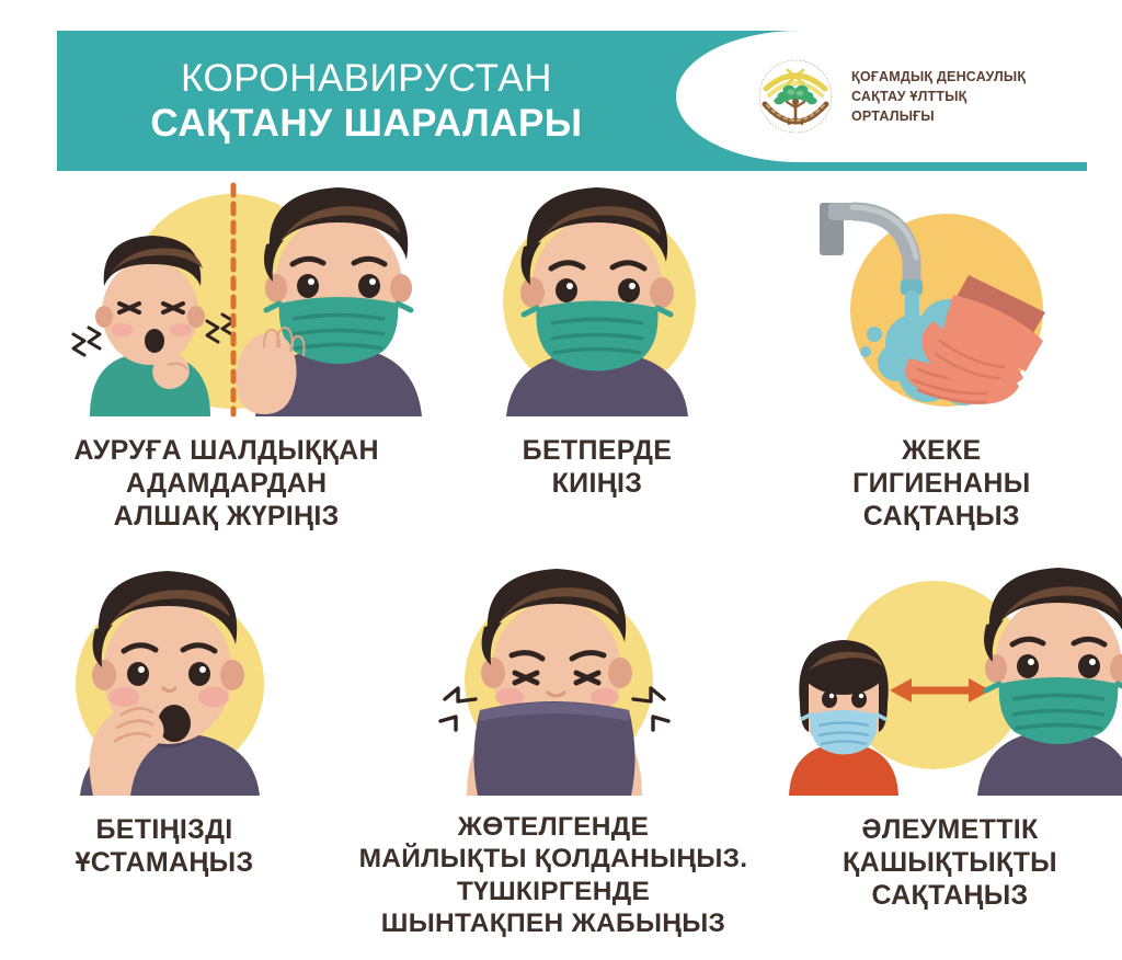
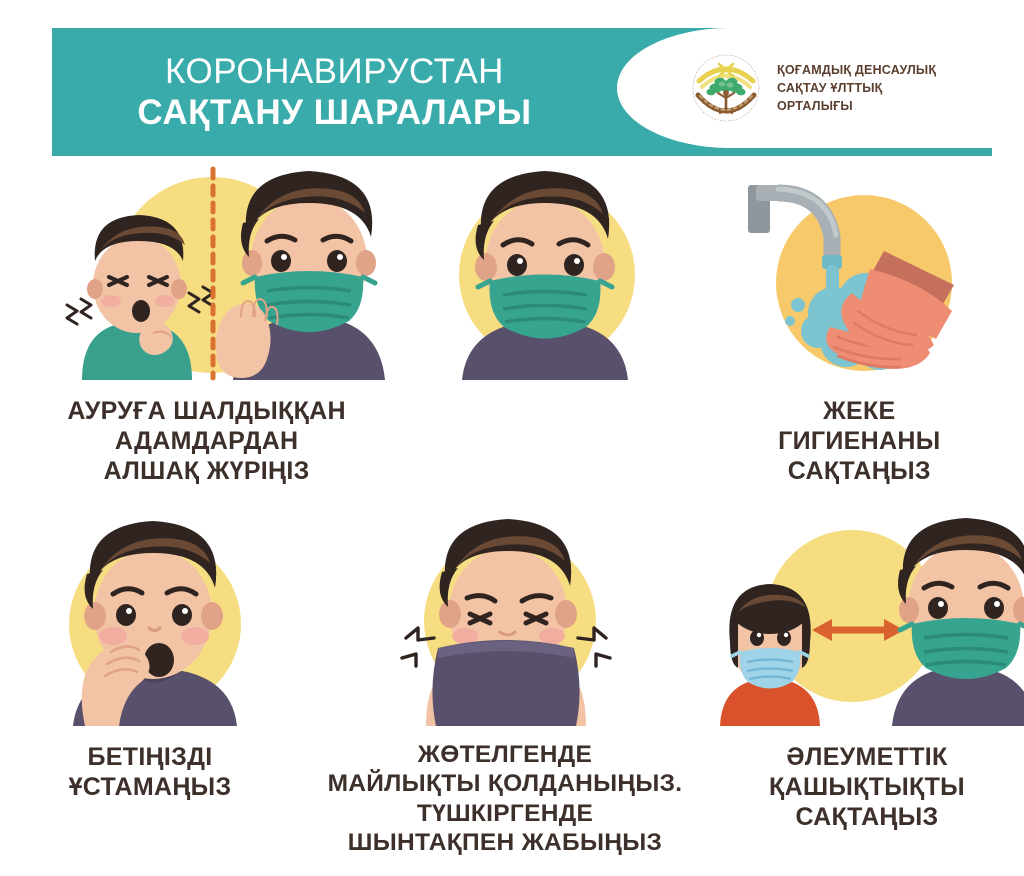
  КОРОНАВИРУСТАН
  САҚТАНУ ШАРАЛАРЫ
  ҚОҒАМДЫҚ ДЕНСАУЛЫҚ
  САҚТАУ ҰЛТТЫҚ
  ОРТАЛЫҒЫ
  АУРУҒА ШАЛДЫҚҚАН
  АДАМДАРДАН
  АЛШАҚ ЖҮРІҢІЗ
- БЕТПЕРДЕ
- КИІҢІЗ
  ЖЕКЕ
  ГИГИЕНАНЫ
  САҚТАҢЫЗ
  БЕТІҢІЗДІ
  ҰСТАМАҢЫЗ
  ЖӨТЕЛГЕНДЕ
  МАЙЛЫҚТЫ ҚОЛДАНЫҢЫЗ.
  ТҮШКІРГЕНДЕ
  ШЫНТАҚПЕН ЖАБЫҢЫЗ
  ӘЛЕУМЕТТІК
  ҚАШЫҚТЫҚТЫ
  САҚТАҢЫЗ
